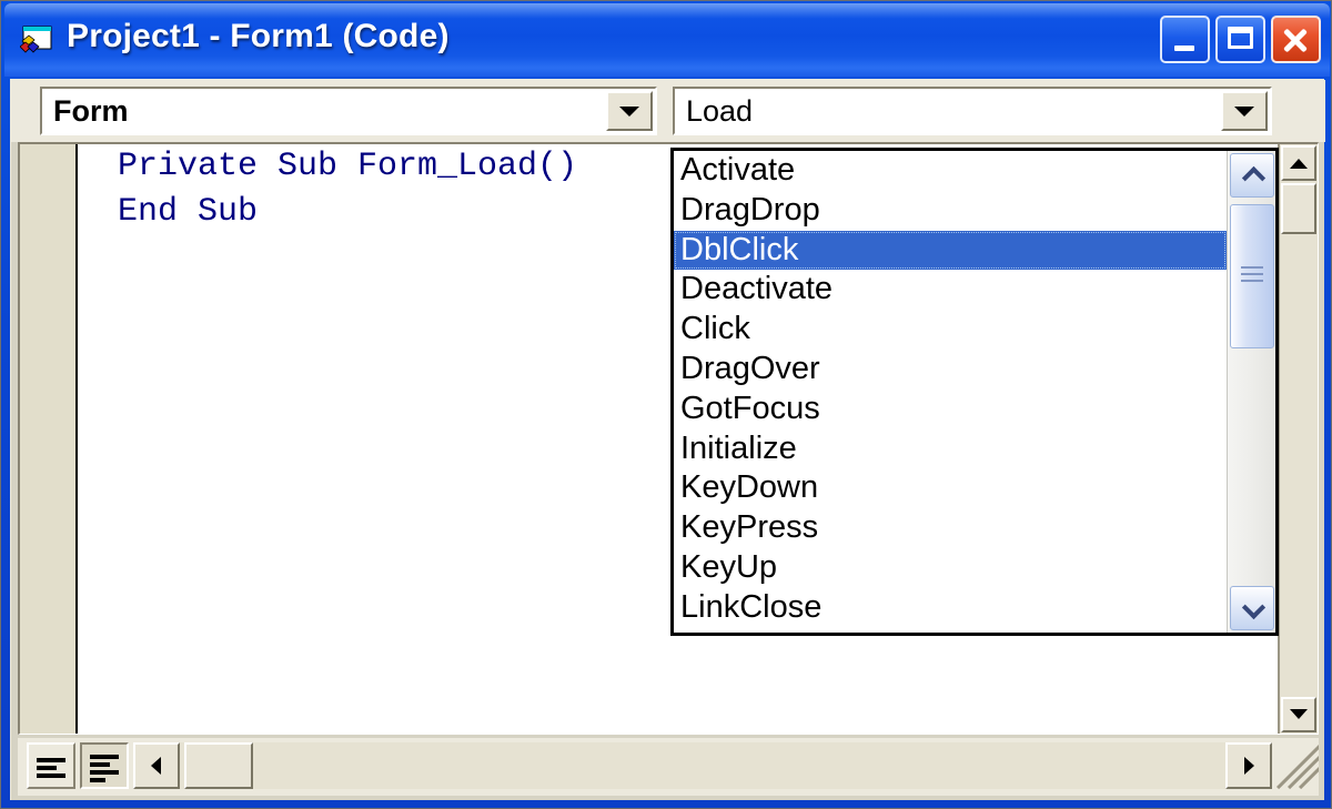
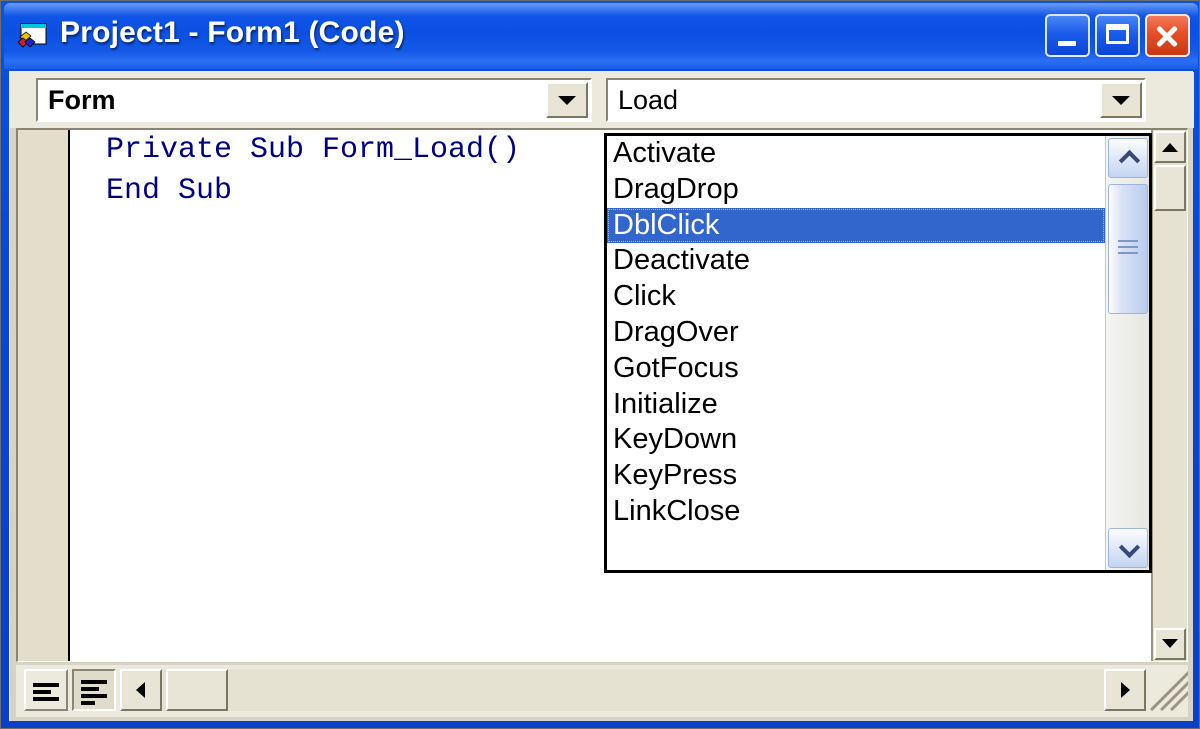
  Project1 - Form1 (Code)
  Form
  Load
  Private Sub Form_Load()
  End Sub
  Activate
  DragDrop
  DblClick
  Deactivate
  Click
  DragOver
  GotFocus
  Initialize
  KeyDown
  KeyPress
- KeyUp
  LinkClose
